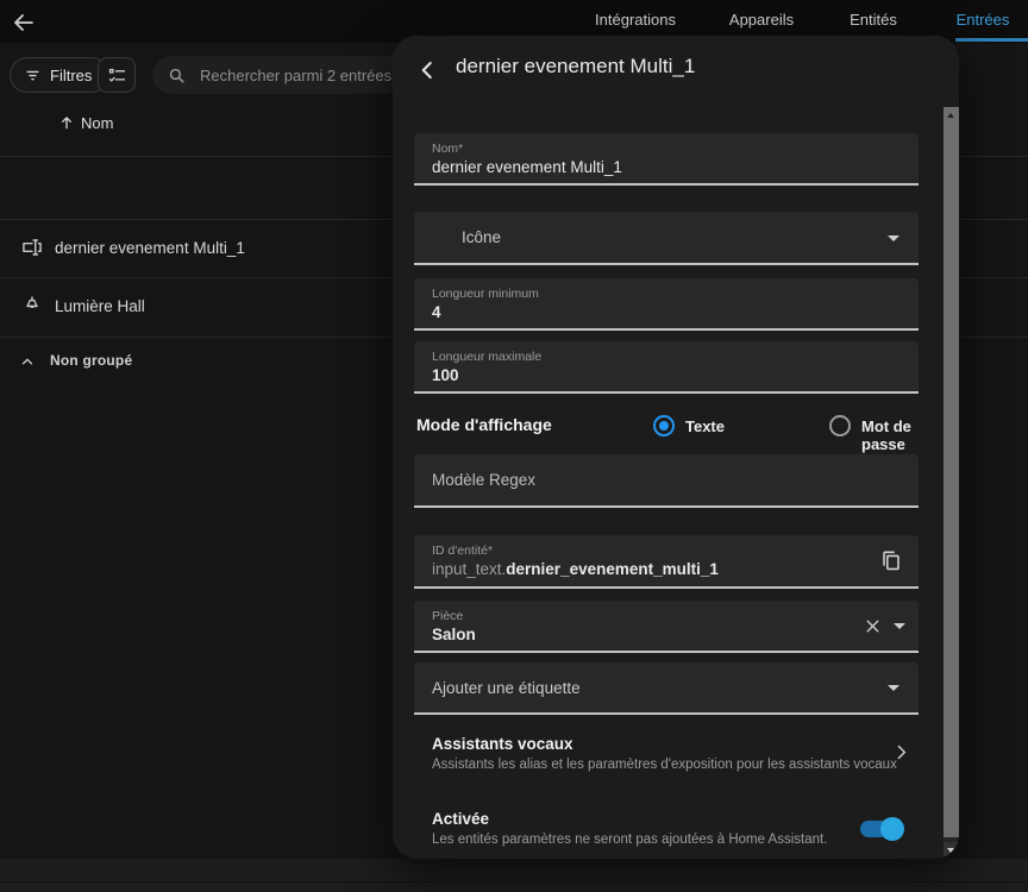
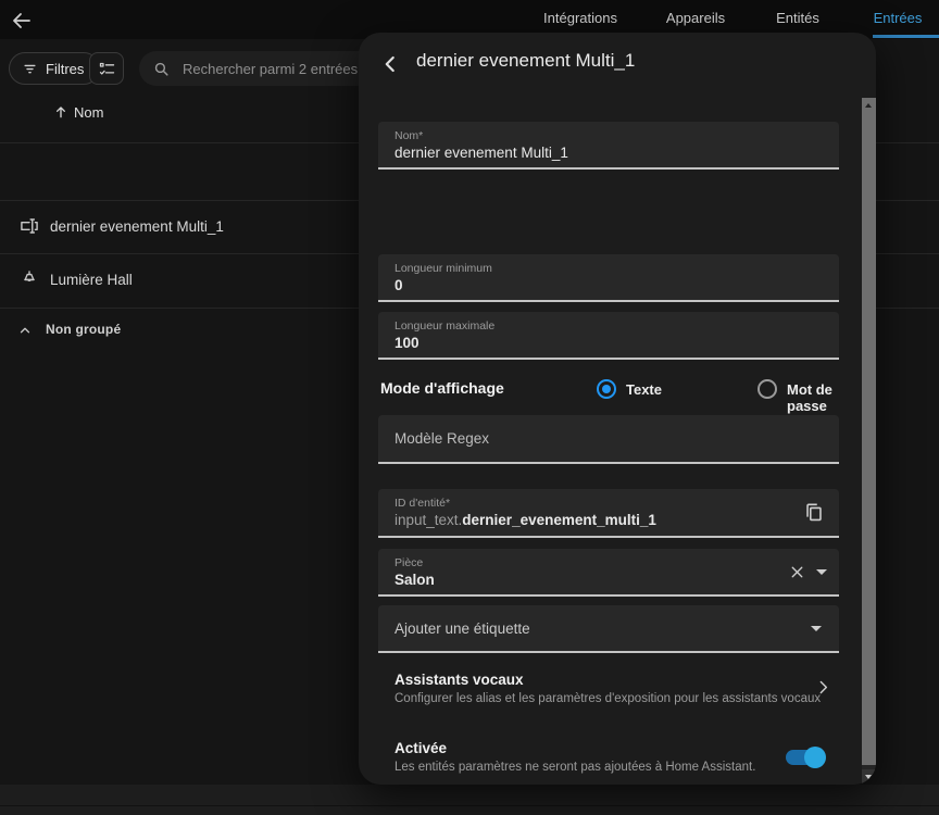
  Intégrations
  Appareils
  Entités
  Entrées
  Filtres
  Rechercher parmi 2 entrées
  Nom
  Non groupé
  dernier evenement Multi_1
  Lumière Hall
  dernier evenement Multi_1
  Nom*
  dernier evenement Multi_1
- Icône
  Longueur minimum
- 4
+ 0
  Longueur maximale
  100
  Mode d'affichage
  Texte
  Mot de passe
  Modèle Regex
  ID d'entité*
  input_text.dernier_evenement_multi_1
  Pièce
  Salon
  Ajouter une étiquette
  Assistants vocaux
- Assistants les alias et les paramètres d'exposition pour les assistants vocaux
+ Configurer les alias et les paramètres d'exposition pour les assistants vocaux
  Activée
  Les entités paramètres ne seront pas ajoutées à Home Assistant.
